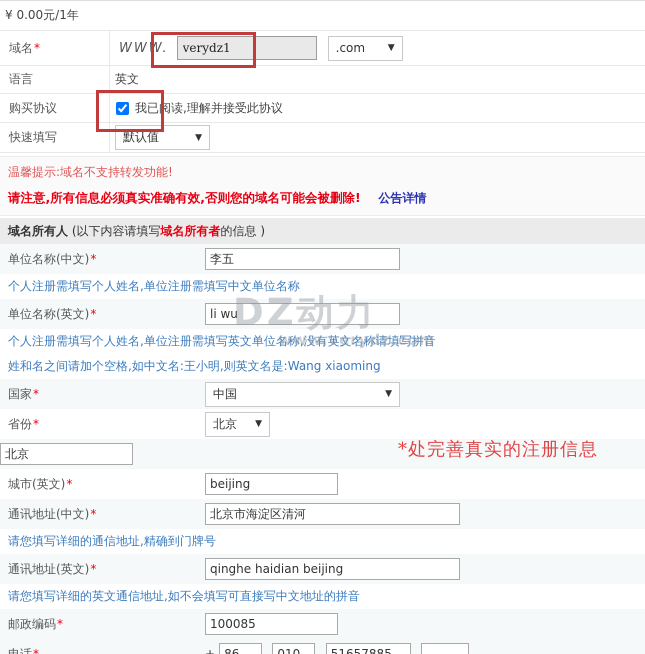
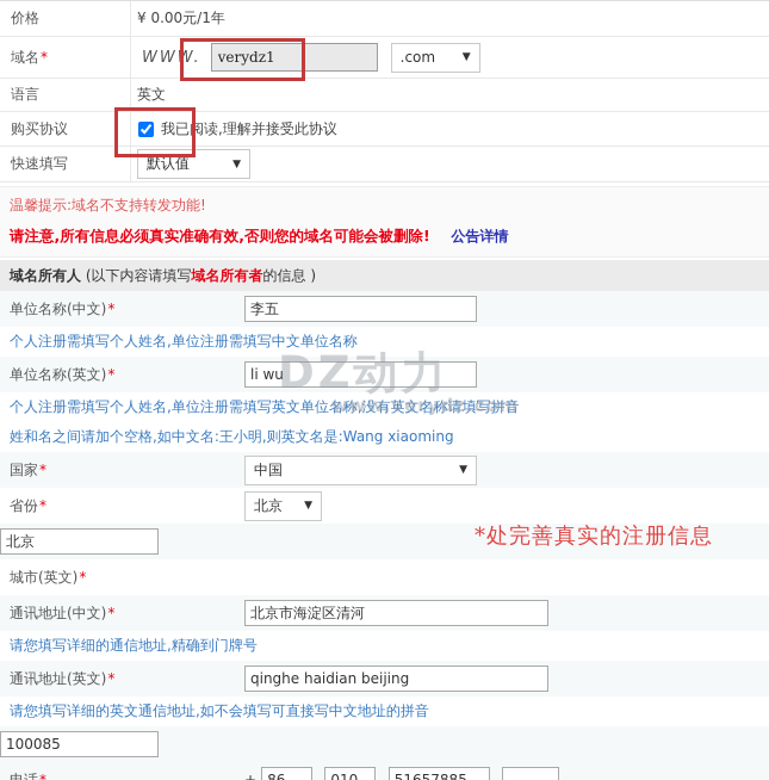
+ 价格
  ¥ 0.00元/1年
  域名
  *
  WWW.
  verydz1
  .com
  ▼
  语言
  英文
  购买协议
  我已阅读,理解并接受此协议
  快速填写
  默认值
  ▼
  温馨提示:域名不支持转发功能!
  请注意,所有信息必须真实准确有效,否则您的域名可能会被删除! 公告详情
  域名所有人 (以下内容请填写域名所有者的信息 )
  单位名称(中文)*
  李五
  个人注册需填写个人姓名,单位注册需填写中文单位名称
  单位名称(英文)*
  li wu
  个人注册需填写个人姓名,单位注册需填写英文单位名称,没有英文名称请填写拼音
  姓和名之间请加个空格,如中文名:王小明,则英文名是:Wang xiaoming
  国家*
  中国
  ▼
  省份*
  北京
  ▼
  北京
  *处完善真实的注册信息
  城市(英文)*
- beijing
  通讯地址(中文)*
  北京市海淀区清河
  请您填写详细的通信地址,精确到门牌号
  通讯地址(英文)*
  qinghe haidian beijing
  请您填写详细的英文通信地址,如不会填写可直接写中文地址的拼音
- 邮政编码*
  100085
  DZ动力
  www.verydz.com
